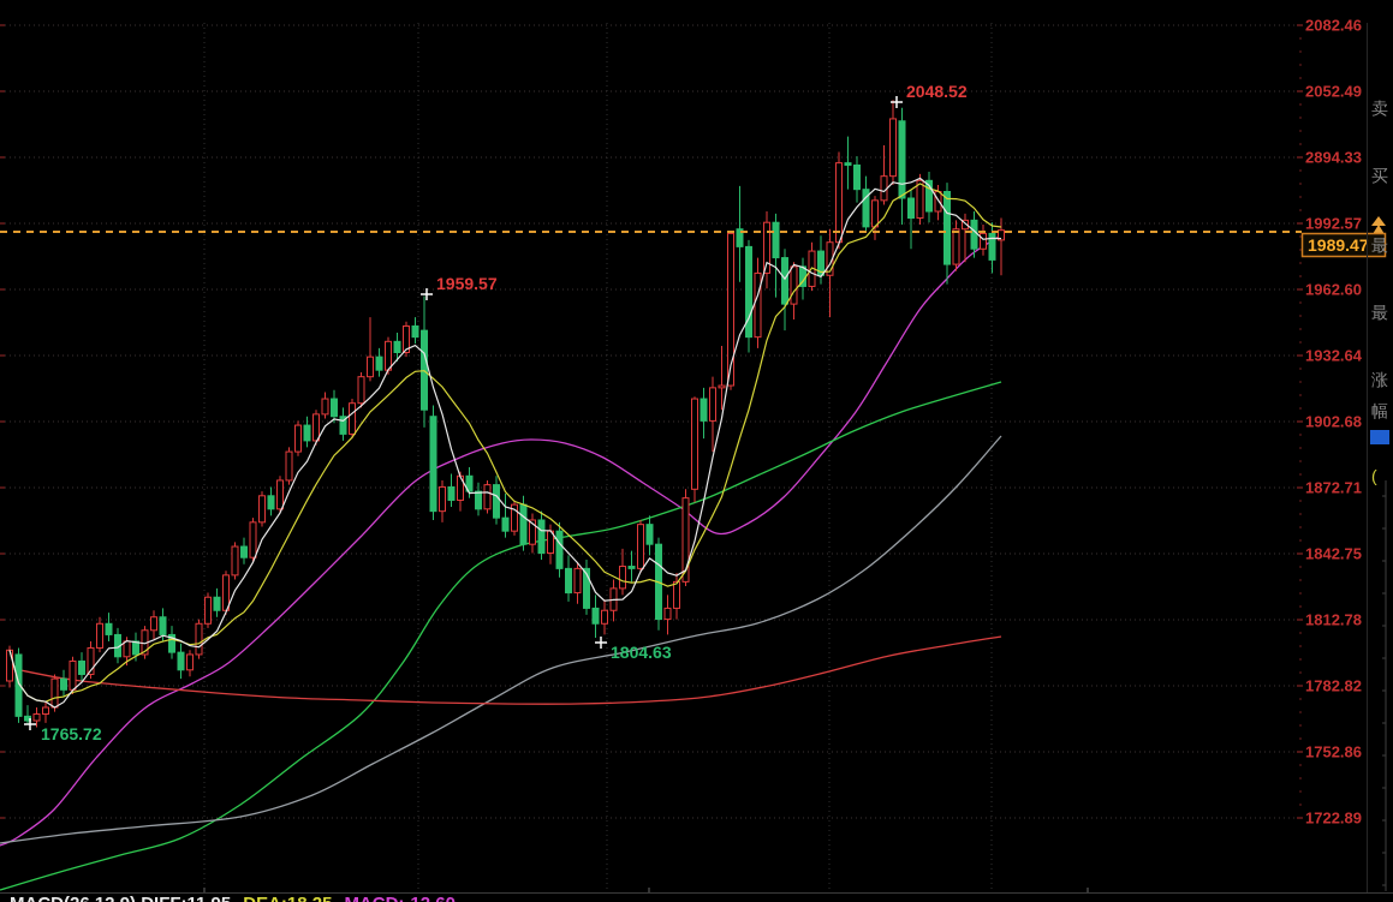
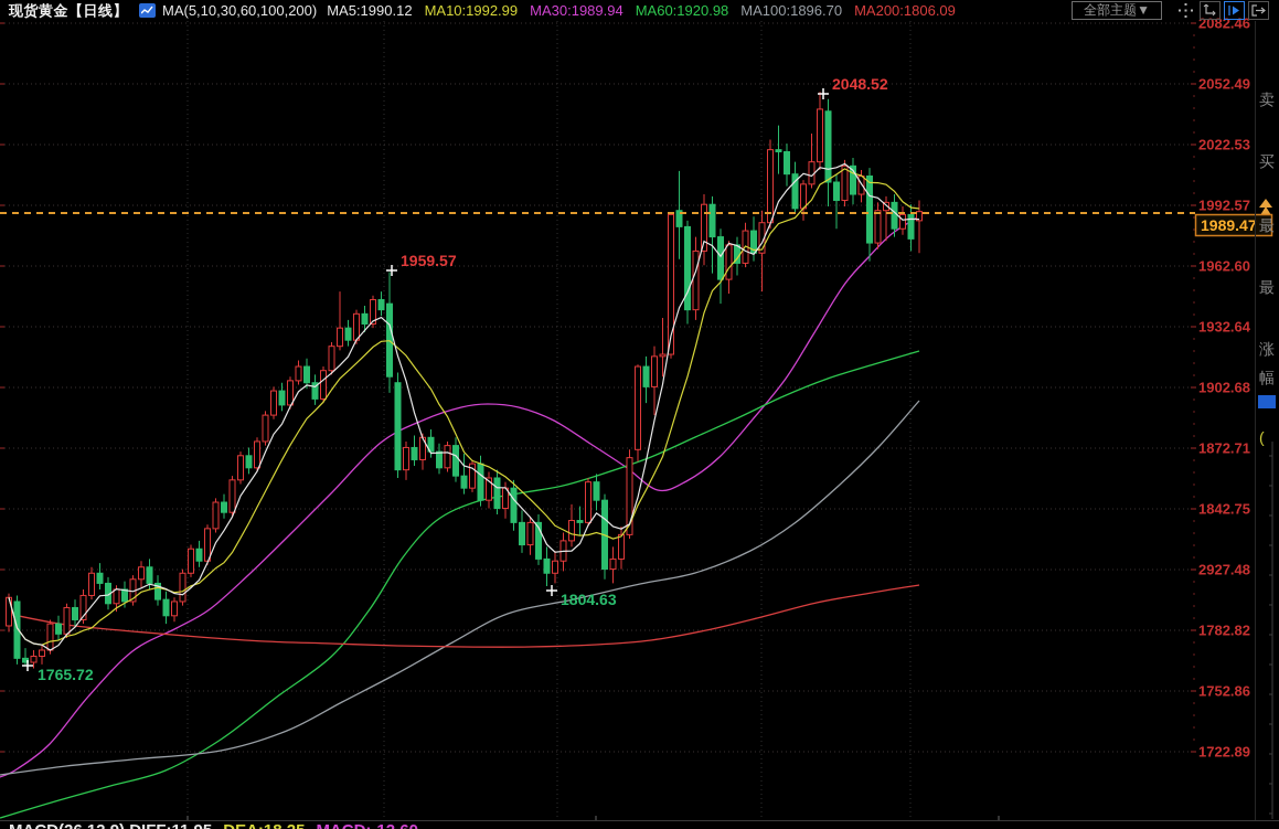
  2082.46
  2052.49
- 2894.33
+ 2022.53
  1992.57
  1962.60
  1932.64
  1902.68
  1872.71
  1842.75
- 1812.78
+ 2927.48
  1782.82
  1752.86
  1722.89
  1989.47
  2048.52
  1959.57
  1804.63
  1765.72
+ 现货黄金【日线】
+ MA(5,10,30,60,100,200)
+ MA5:1990.12 MA10:1992.99 MA30:1989.94 MA60:1920.98 MA100:1896.70 MA200:1806.09
+ 全部主题▼
  卖
  买
  最
  最
  涨
  幅
  (
